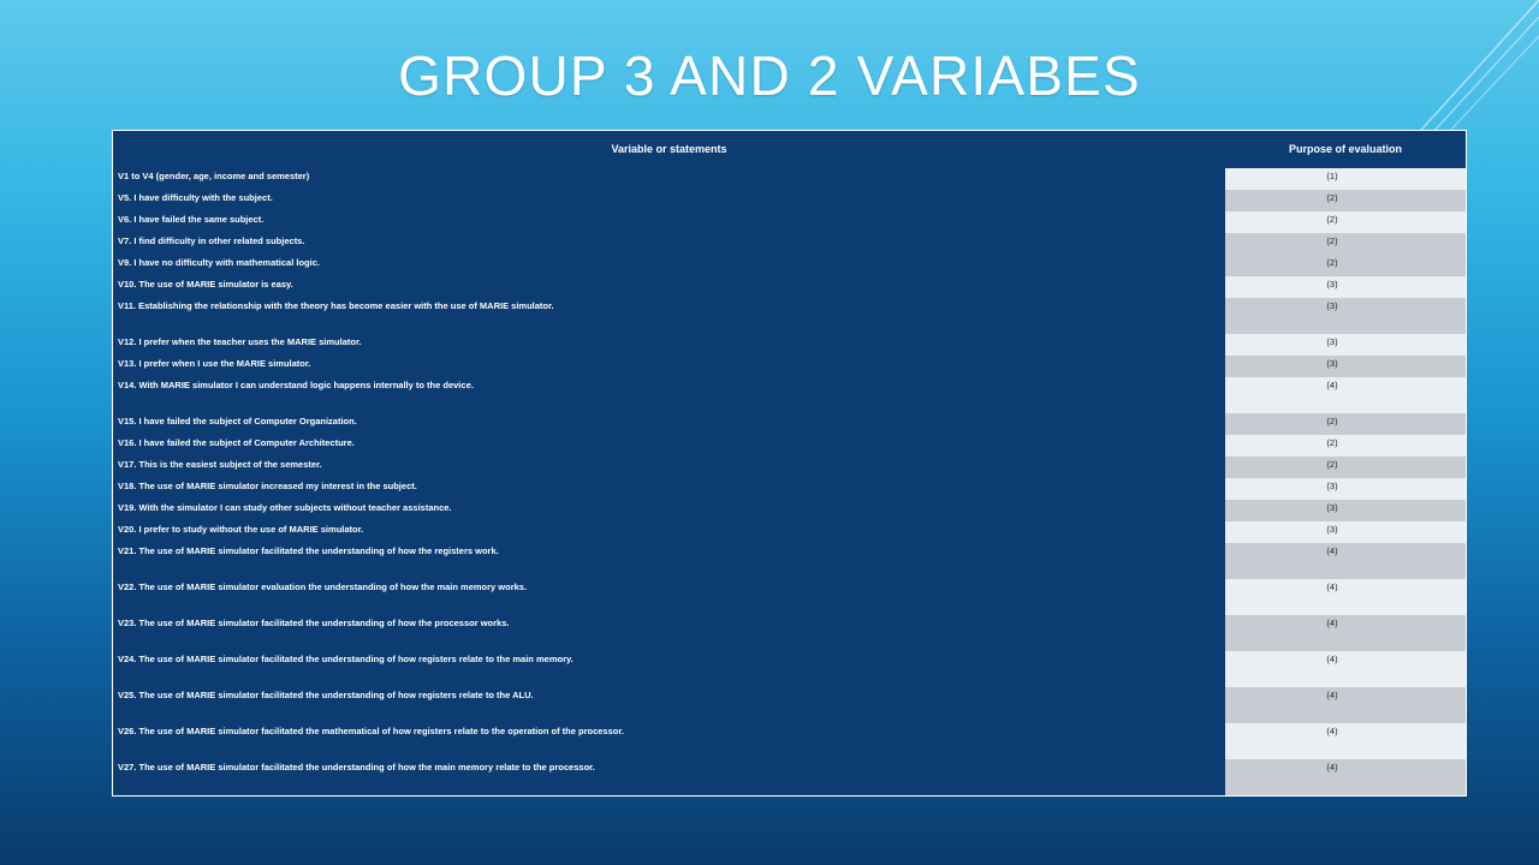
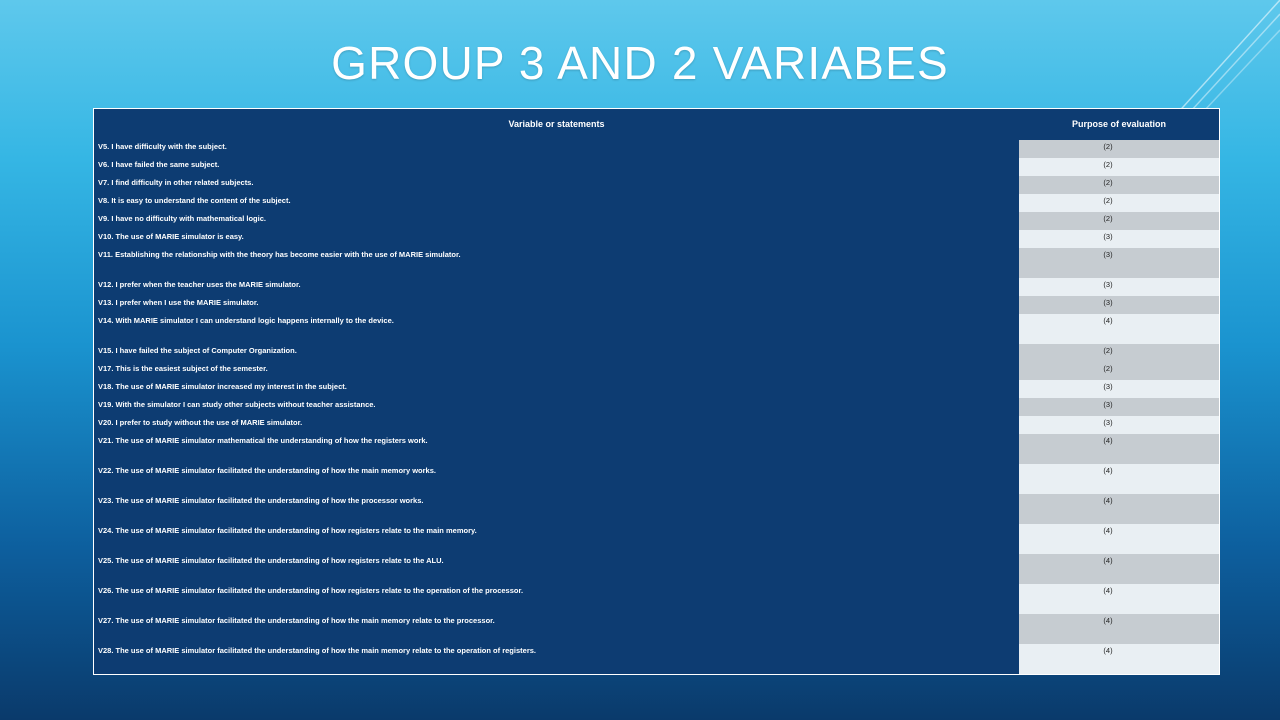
  GROUP 3 AND 2 VARIABES
  Variable or statements	Purpose of evaluation
- V1 to V4 (gender, age, income and semester)	(1)
  V5. I have difficulty with the subject.	(2)
  V6. I have failed the same subject.	(2)
  V7. I find difficulty in other related subjects.	(2)
+ V8. It is easy to understand the content of the subject.	(2)
  V9. I have no difficulty with mathematical logic.	(2)
  V10. The use of MARIE simulator is easy.	(3)
  V11. Establishing the relationship with the theory has become easier with the use of MARIE simulator.	(3)
  V12. I prefer when the teacher uses the MARIE simulator.	(3)
  V13. I prefer when I use the MARIE simulator.	(3)
  V14. With MARIE simulator I can understand logic happens internally to the device.	(4)
  V15. I have failed the subject of Computer Organization.	(2)
- V16. I have failed the subject of Computer Architecture.	(2)
  V17. This is the easiest subject of the semester.	(2)
  V18. The use of MARIE simulator increased my interest in the subject.	(3)
  V19. With the simulator I can study other subjects without teacher assistance.	(3)
  V20. I prefer to study without the use of MARIE simulator.	(3)
- V21. The use of MARIE simulator facilitated the understanding of how the registers work.	(4)
+ V21. The use of MARIE simulator mathematical the understanding of how the registers work.	(4)
- V22. The use of MARIE simulator evaluation the understanding of how the main memory works.	(4)
+ V22. The use of MARIE simulator facilitated the understanding of how the main memory works.	(4)
  V23. The use of MARIE simulator facilitated the understanding of how the processor works.	(4)
  V24. The use of MARIE simulator facilitated the understanding of how registers relate to the main memory.	(4)
  V25. The use of MARIE simulator facilitated the understanding of how registers relate to the ALU.	(4)
- V26. The use of MARIE simulator facilitated the mathematical of how registers relate to the operation of the processor.	(4)
+ V26. The use of MARIE simulator facilitated the understanding of how registers relate to the operation of the processor.	(4)
  V27. The use of MARIE simulator facilitated the understanding of how the main memory relate to the processor.	(4)
+ V28. The use of MARIE simulator facilitated the understanding of how the main memory relate to the operation of registers.	(4)
